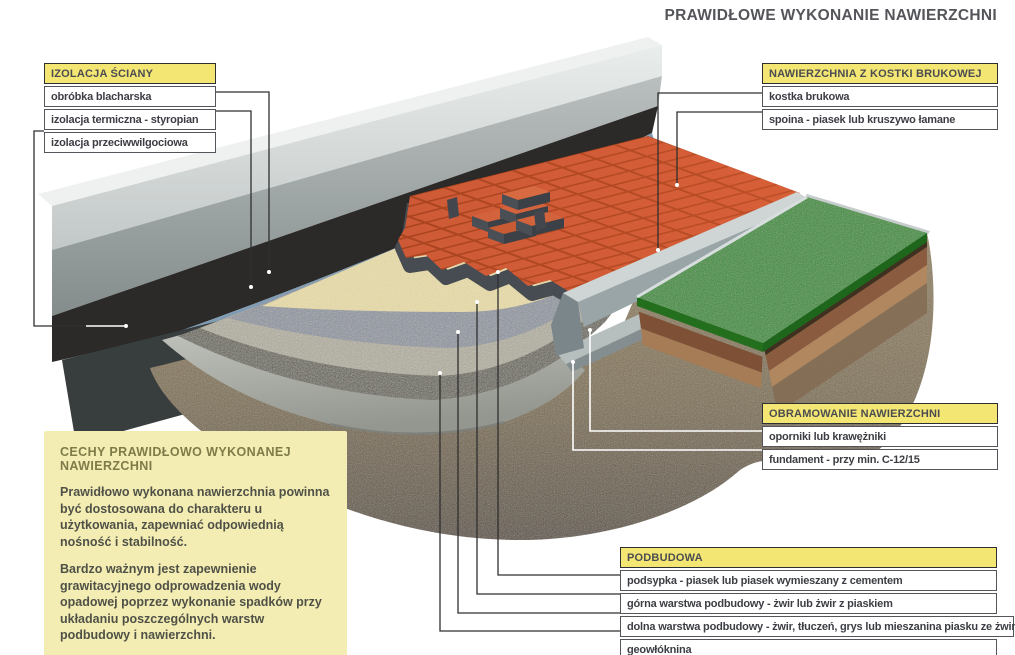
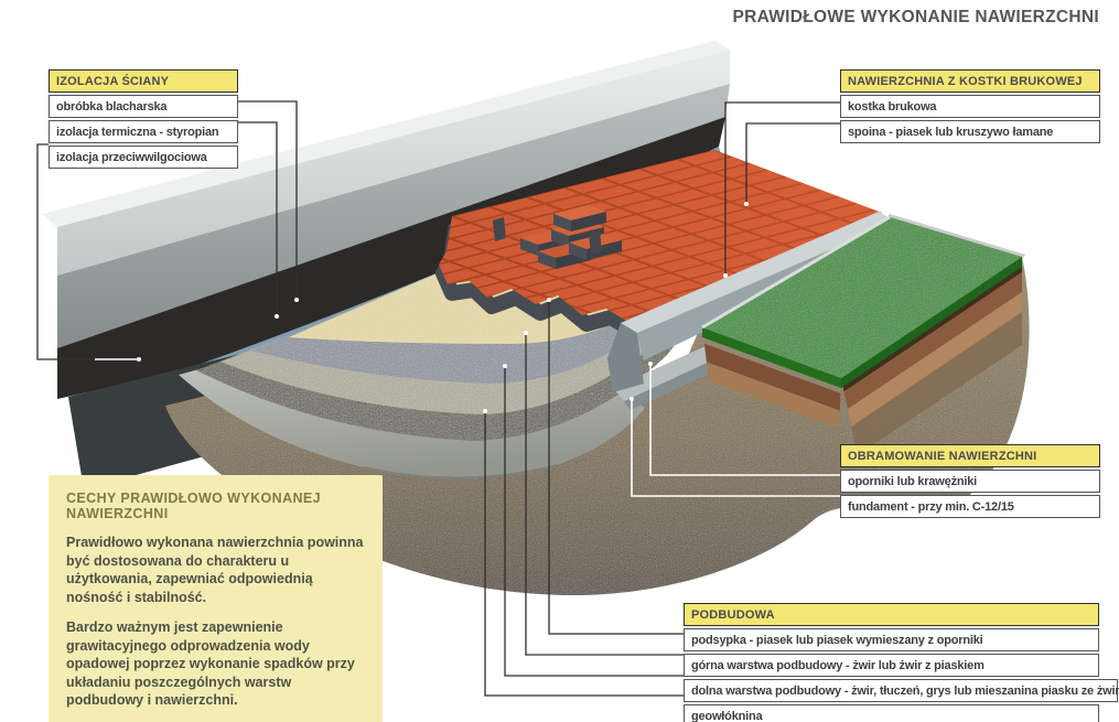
  PRAWIDŁOWE WYKONANIE NAWIERZCHNI
  IZOLACJA ŚCIANY
  obróbka blacharska
  izolacja termiczna - styropian
  izolacja przeciwwilgociowa
  NAWIERZCHNIA Z KOSTKI BRUKOWEJ
  kostka brukowa
  spoina - piasek lub kruszywo łamane
  OBRAMOWANIE NAWIERZCHNI
  oporniki lub krawężniki
  fundament - przy min. C-12/15
  PODBUDOWA
- podsypka - piasek lub piasek wymieszany z cementem
+ podsypka - piasek lub piasek wymieszany z oporniki
  górna warstwa podbudowy - żwir lub żwir z piaskiem
  dolna warstwa podbudowy - żwir, tłuczeń, grys lub mieszanina piasku ze żwir
  geowłóknina
  CECHY PRAWIDŁOWO WYKONANEJ NAWIERZCHNI
  Prawidłowo wykonana nawierzchnia powinna być dostosowana do charakteru u użytkowania, zapewniać odpowiednią nośność i stabilność.
  Bardzo ważnym jest zapewnienie grawitacyjnego odprowadzenia wody opadowej poprzez wykonanie spadków przy układaniu poszczególnych warstw podbudowy i nawierzchni.
